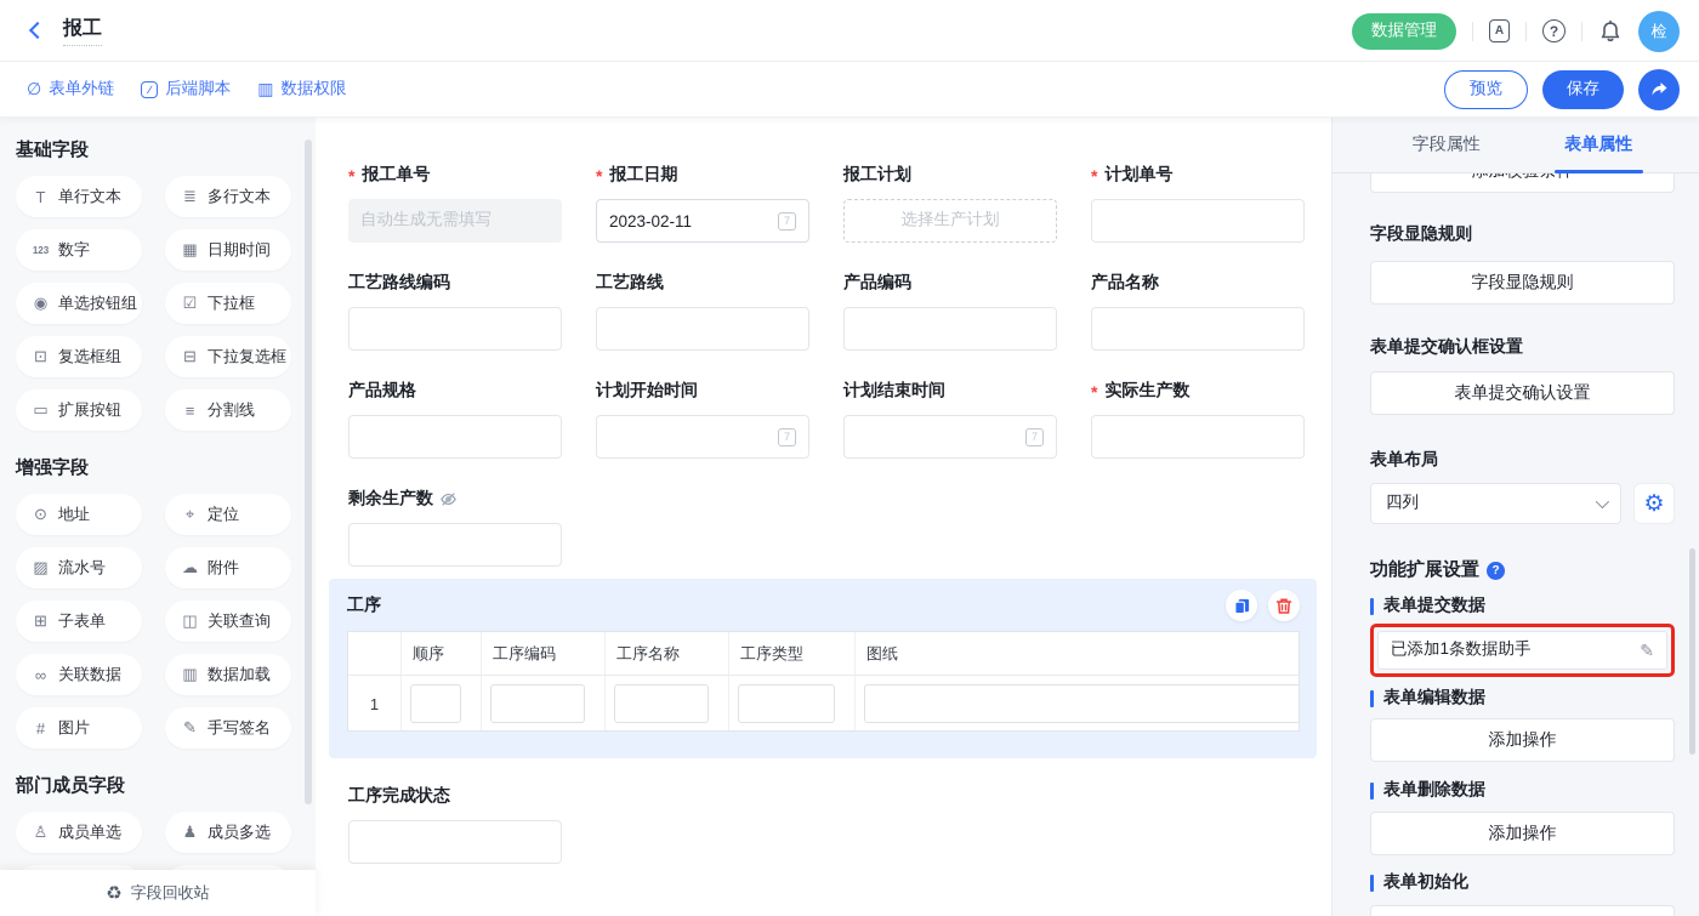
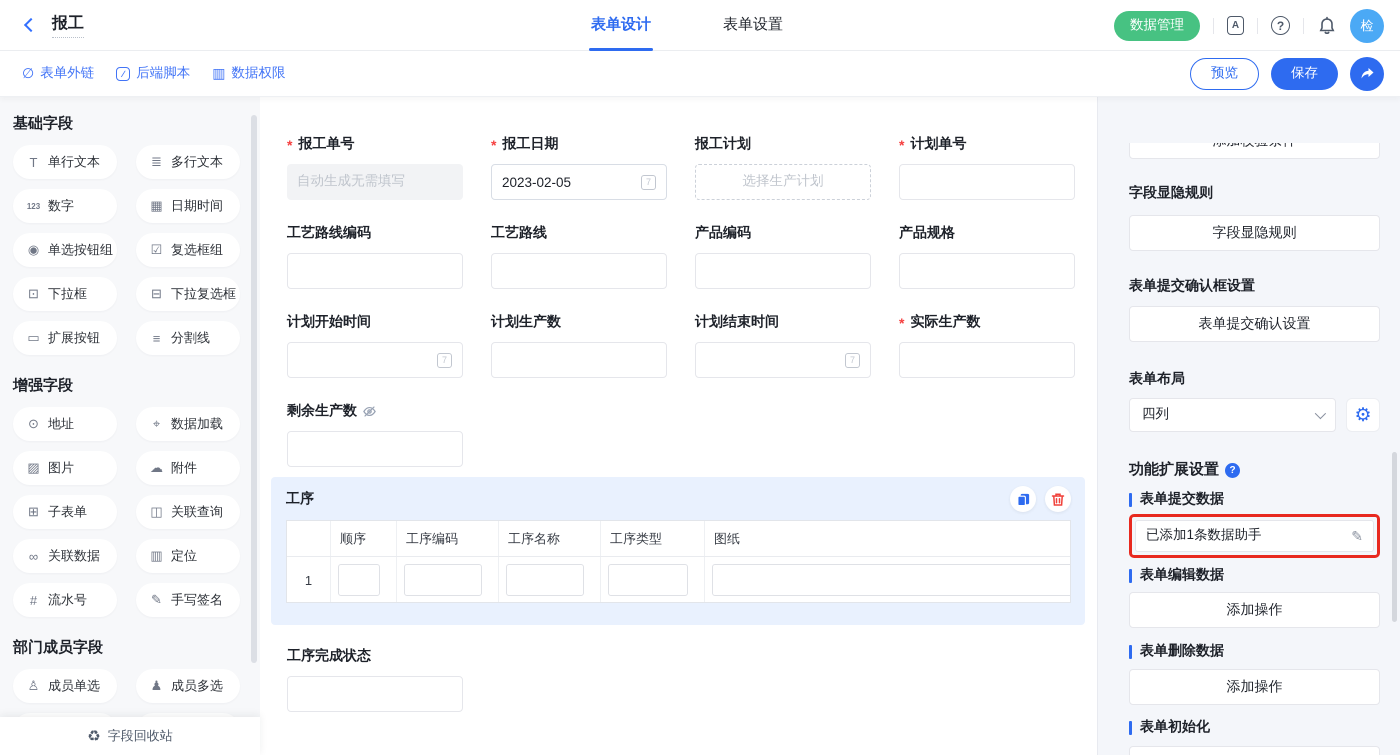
  报工
+ 表单设计
+ 表单设置
  数据管理
  A
  ?
  检
  ∅
  表单外链
  ∕
  后端脚本
  ▥
  数据权限
  预览
  保存
  基础字段
  T
  单行文本
  ≣
  多行文本
  123
  数字
  ▦
  日期时间
  ◉
  单选按钮组
  ☑
- 下拉框
+ 复选框组
  ⊡
- 复选框组
+ 下拉框
  ⊟
  下拉复选框
  ▭
  扩展按钮
  ≡
  分割线
  增强字段
  ⊙
  地址
  ⌖
- 定位
+ 数据加载
  ▨
- 流水号
+ 图片
  ☁
  附件
  ⊞
  子表单
  ◫
  关联查询
  ∞
  关联数据
  ▥
- 数据加载
+ 定位
  #
- 图片
+ 流水号
  ✎
  手写签名
  部门成员字段
  ♙
  成员单选
  ♟
  成员多选
  ♻
  字段回收站
  *
  报工单号
  自动生成无需填写
  *
  报工日期
- 2023-02-11
+ 2023-02-05
  7
  报工计划
  选择生产计划
  *
  计划单号
  工艺路线编码
  工艺路线
  产品编码
- 产品名称
  产品规格
  计划开始时间
  7
+ 计划生产数
  计划结束时间
  7
  *
  实际生产数
  剩余生产数
  工序
  顺序
  工序编码
  工序名称
  工序类型
  图纸
  1
  工序完成状态
- 字段属性
- 表单属性
  字段显隐规则
  字段显隐规则
  表单提交确认框设置
  表单提交确认设置
  表单布局
  四列
  ⚙
  功能扩展设置
  ?
  表单提交数据
  已添加1条数据助手
  ✎
  表单编辑数据
  添加操作
  表单删除数据
  添加操作
  表单初始化
